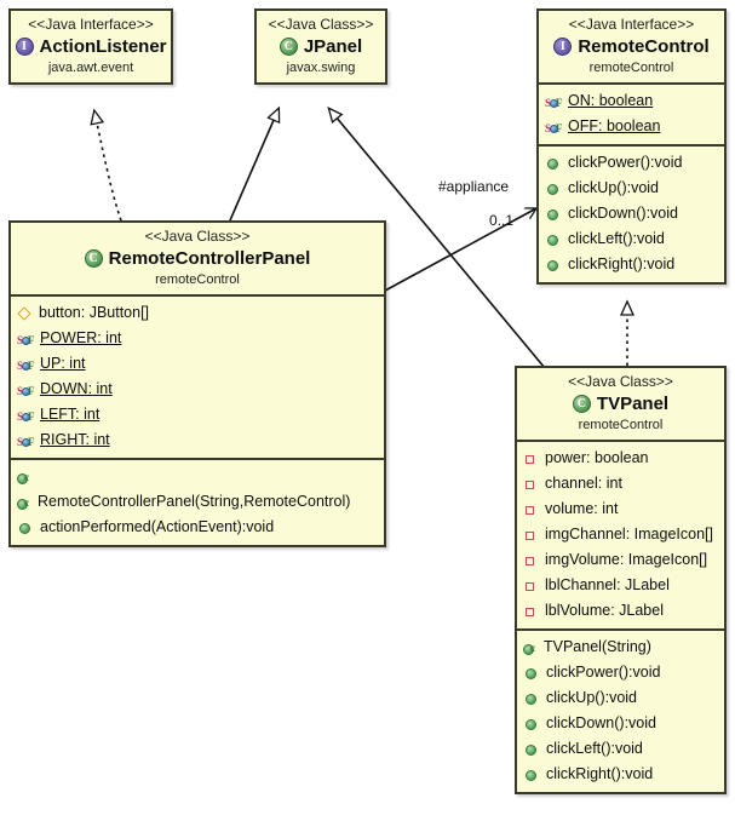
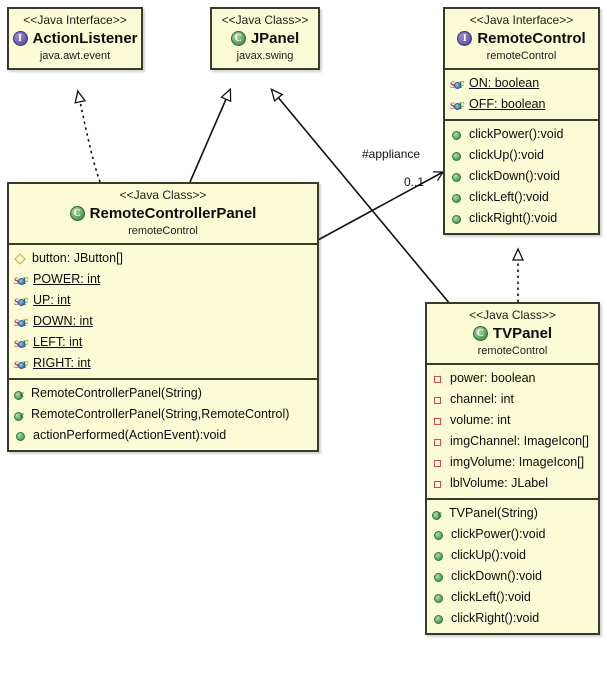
  <<Java Interface>>
  I
  ActionListener
  java.awt.event
  <<Java Class>>
  C
  JPanel
  javax.swing
  <<Java Interface>>
  I
  RemoteControl
  remoteControl
  S
  F
  ON: boolean
  S
  F
  OFF: boolean
  clickPower():void
  clickUp():void
  clickDown():void
  clickLeft():void
  clickRight():void
  <<Java Class>>
  C
  RemoteControllerPanel
  remoteControl
  button: JButton[]
  S
  F
  POWER: int
  S
  F
  UP: int
  S
  F
  DOWN: int
  S
  F
  LEFT: int
  S
  F
  RIGHT: int
  c
+ RemoteControllerPanel(String)
  c
  RemoteControllerPanel(String,RemoteControl)
  actionPerformed(ActionEvent):void
  <<Java Class>>
  C
  TVPanel
  remoteControl
  power: boolean
  channel: int
  volume: int
  imgChannel: ImageIcon[]
  imgVolume: ImageIcon[]
- lblChannel: JLabel
  lblVolume: JLabel
  c
  TVPanel(String)
  clickPower():void
  clickUp():void
  clickDown():void
  clickLeft():void
  clickRight():void
  #appliance
  0..1
